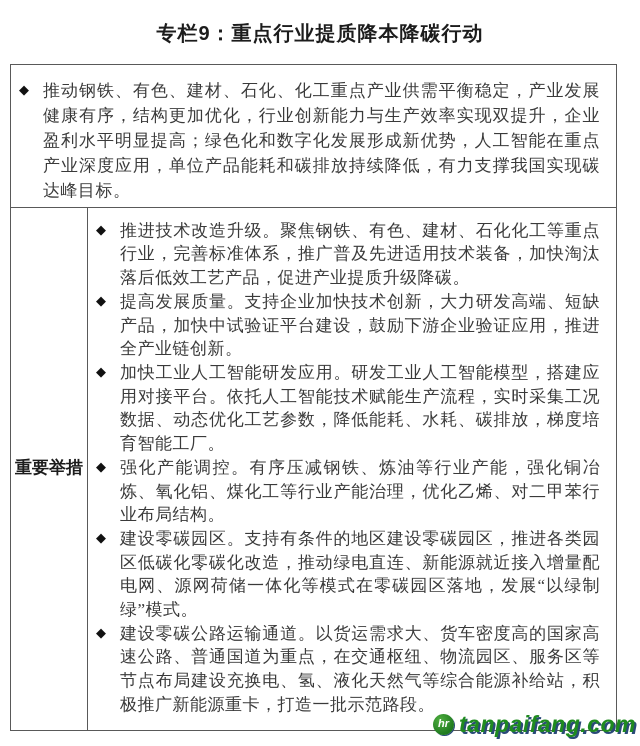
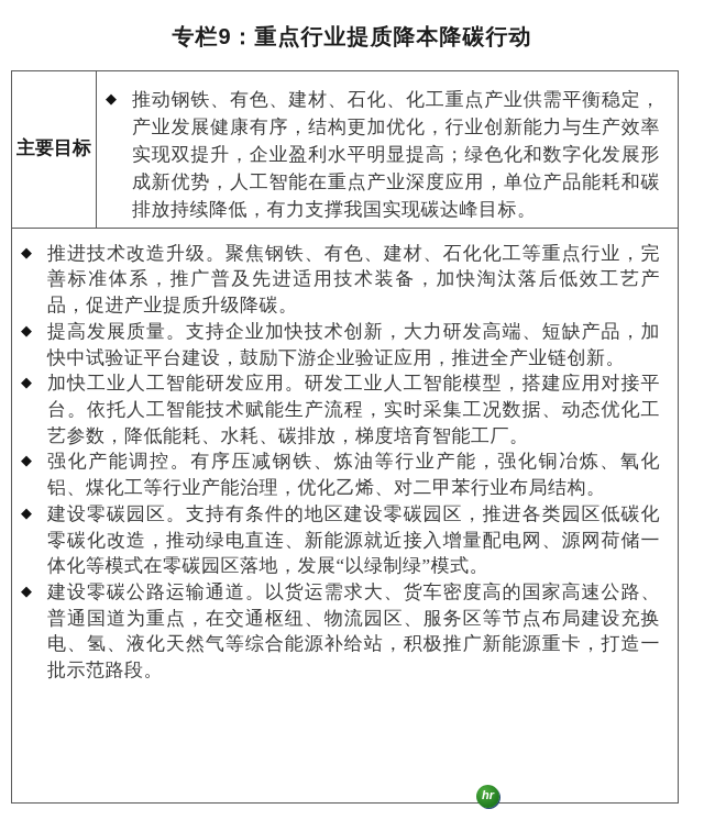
  专栏9：重点行业提质降本降碳行动
+ 主要目标
  ◆
  推动钢铁、有色、建材、石化、化工重点产业供需平衡稳定，产业发展健康有序，结构更加优化，行业创新能力与生产效率实现双提升，企业盈利水平明显提高；绿色化和数字化发展形成新优势，人工智能在重点产业深度应用，单位产品能耗和碳排放持续降低，有力支撑我国实现碳达峰目标。
- 重要举措
  ◆
  推进技术改造升级。聚焦钢铁、有色、建材、石化化工等重点行业，完善标准体系，推广普及先进适用技术装备，加快淘汰落后低效工艺产品，促进产业提质升级降碳。
  ◆
  提高发展质量。支持企业加快技术创新，大力研发高端、短缺产品，加快中试验证平台建设，鼓励下游企业验证应用，推进全产业链创新。
  ◆
  加快工业人工智能研发应用。研发工业人工智能模型，搭建应用对接平台。依托人工智能技术赋能生产流程，实时采集工况数据、动态优化工艺参数，降低能耗、水耗、碳排放，梯度培育智能工厂。
  ◆
  强化产能调控。有序压减钢铁、炼油等行业产能，强化铜冶炼、氧化铝、煤化工等行业产能治理，优化乙烯、对二甲苯行业布局结构。
  ◆
  建设零碳园区。支持有条件的地区建设零碳园区，推进各类园区低碳化零碳化改造，推动绿电直连、新能源就近接入增量配电网、源网荷储一体化等模式在零碳园区落地，发展“以绿制绿”模式。
  ◆
  建设零碳公路运输通道。以货运需求大、货车密度高的国家高速公路、普通国道为重点，在交通枢纽、物流园区、服务区等节点布局建设充换电、氢、液化天然气等综合能源补给站，积极推广新能源重卡，打造一批示范路段。
  hr
- tanpaifang.com
